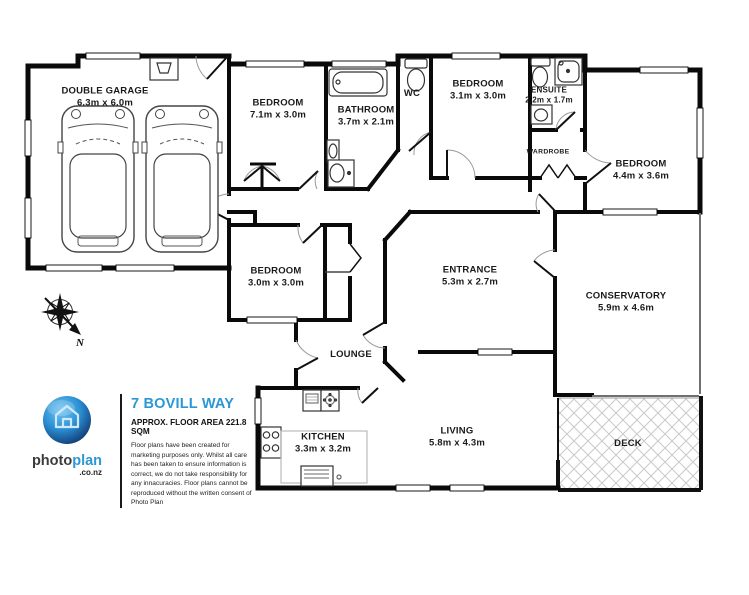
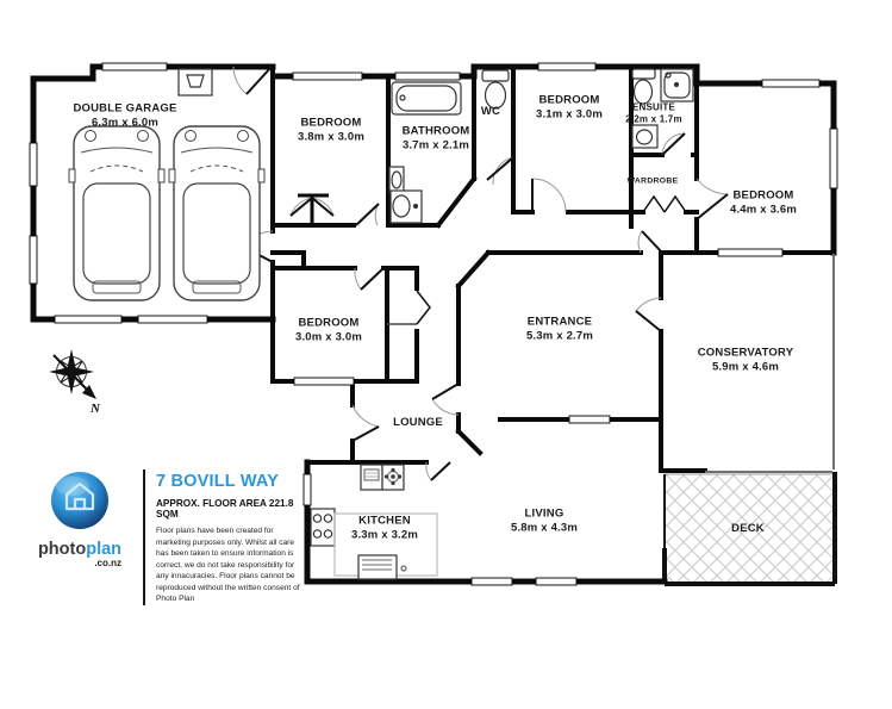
  N
  DOUBLE GARAGE
  6.3m x 6.0m
  BEDROOM
- 7.1m x 3.0m
+ 3.8m x 3.0m
  BATHROOM
  3.7m x 2.1m
  WC
  BEDROOM
  3.1m x 3.0m
  ENSUITE
  2.2m x 1.7m
  BEDROOM
  4.4m x 3.6m
  BEDROOM
  3.0m x 3.0m
  ENTRANCE
  5.3m x 2.7m
  CONSERVATORY
  5.9m x 4.6m
  LOUNGE
  KITCHEN
  3.3m x 3.2m
  LIVING
  5.8m x 4.3m
  DECK
  photoplan
  .co.nz
  7 BOVILL WAY
  APPROX. FLOOR AREA 221.8 SQM
